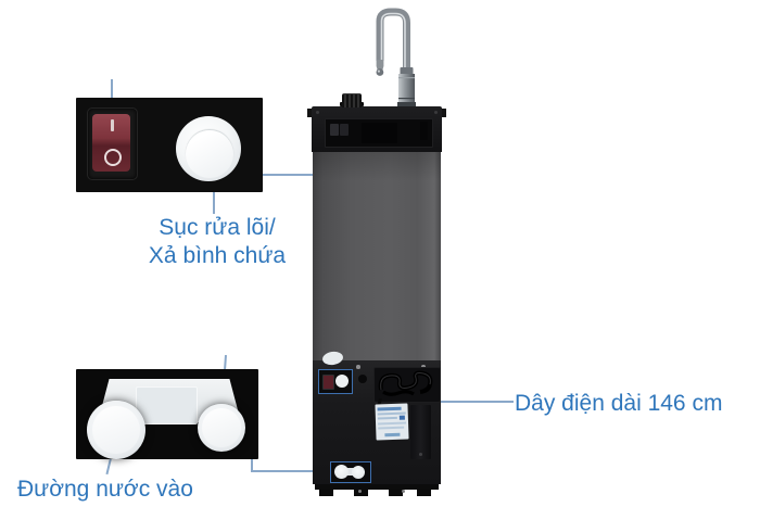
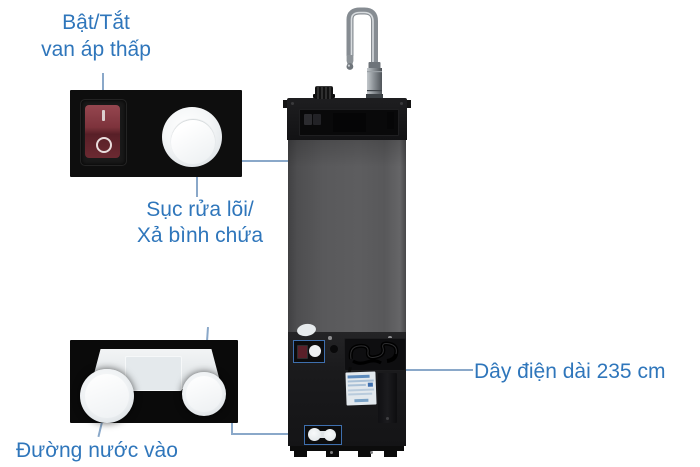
+ Bật/Tắt
+ van áp thấp
  Sục rửa lõi/
  Xả bình chứa
  Đường nước vào
- Dây điện dài 146 cm
+ Dây điện dài 235 cm
